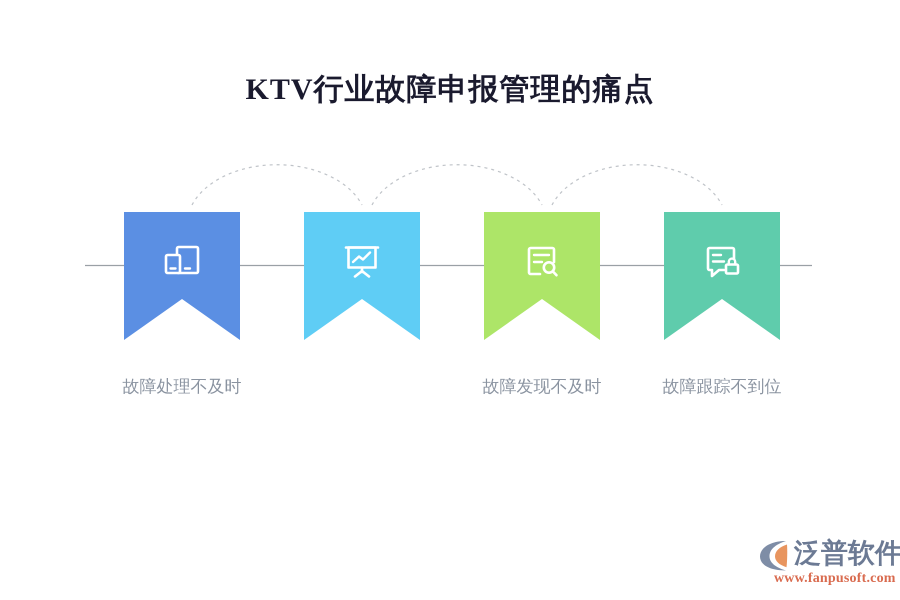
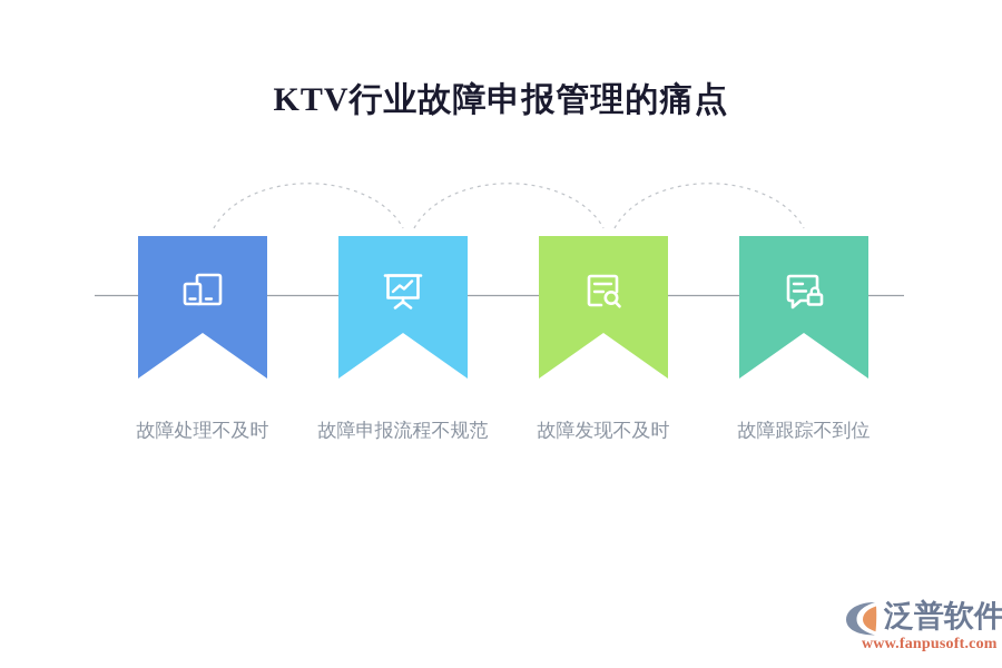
  KTV行业故障申报管理的痛点
  故障处理不及时
+ 故障申报流程不规范
  故障发现不及时
  故障跟踪不到位
  泛普软件
  www.fanpusoft.com
